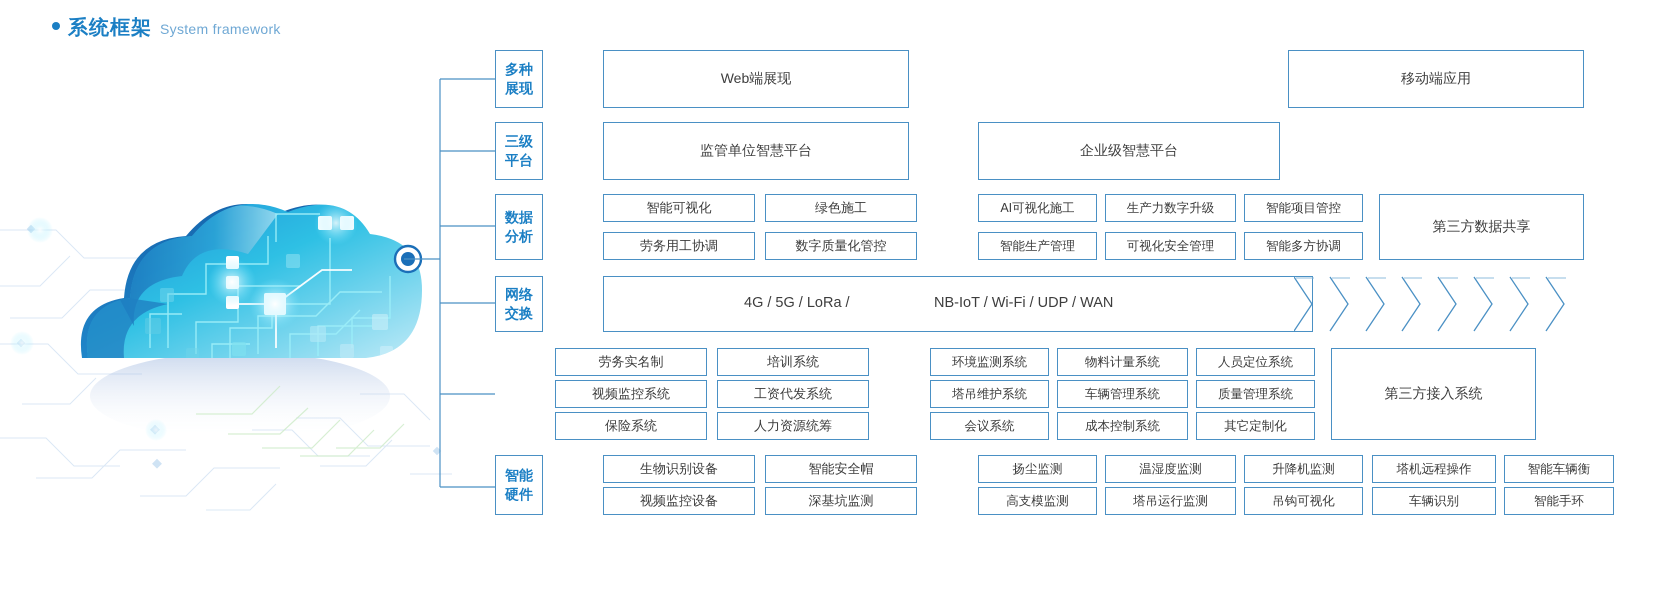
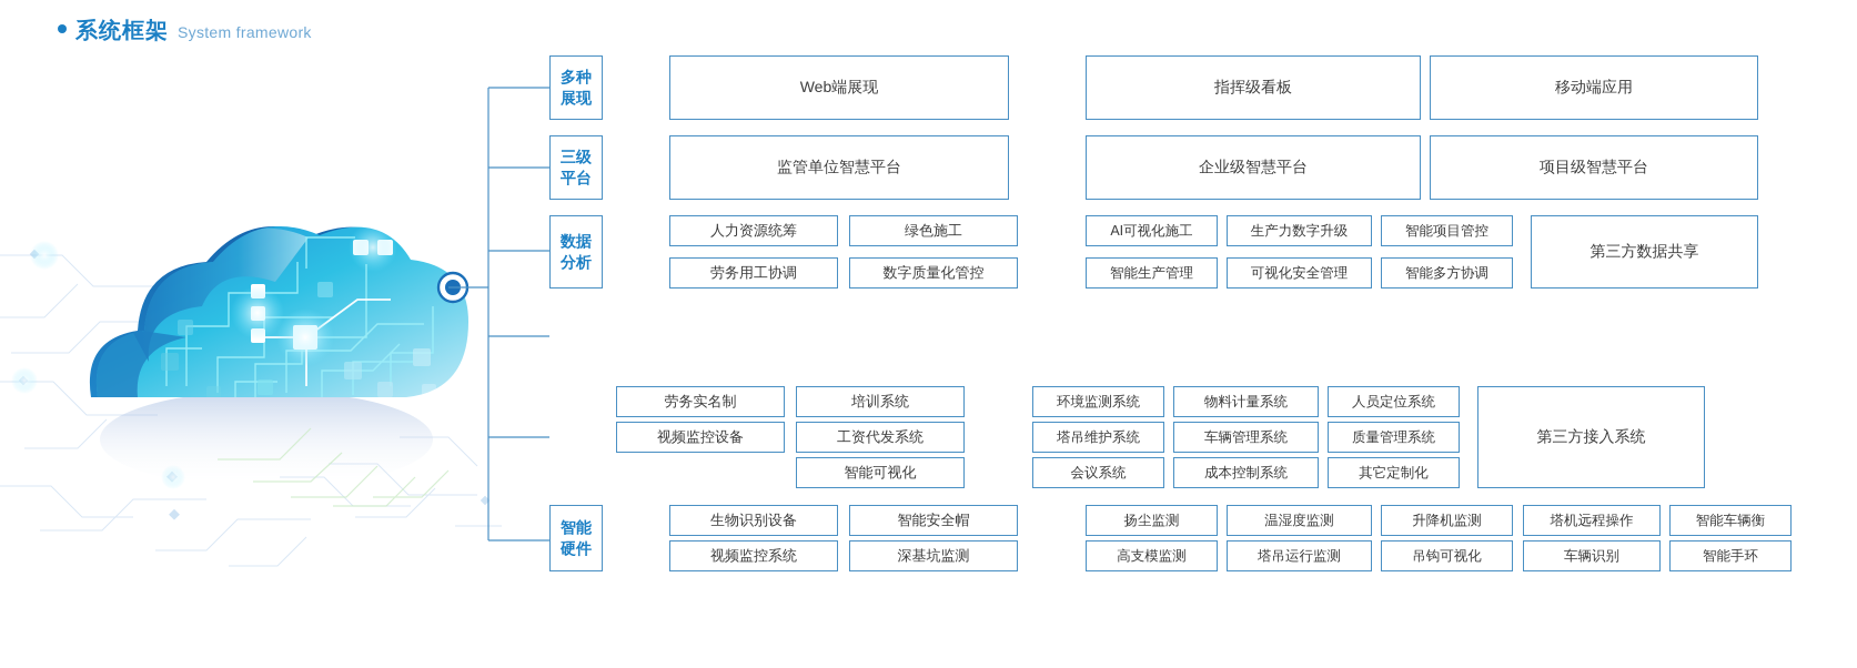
  系统框架
  System framework
  多种
  展现
  Web端展现
+ 指挥级看板
  移动端应用
  三级
  平台
  监管单位智慧平台
  企业级智慧平台
+ 项目级智慧平台
  数据
  分析
- 智能可视化
+ 人力资源统筹
  绿色施工
  劳务用工协调
  数字质量化管控
  AI可视化施工
  生产力数字升级
  智能项目管控
  智能生产管理
  可视化安全管理
  智能多方协调
  第三方数据共享
- 网络
- 交换
- 4G / 5G / LoRa /
- NB-IoT / Wi-Fi / UDP / WAN
  劳务实名制
  培训系统
- 视频监控系统
+ 视频监控设备
  工资代发系统
- 保险系统
- 人力资源统筹
+ 智能可视化
  环境监测系统
  物料计量系统
  人员定位系统
  塔吊维护系统
  车辆管理系统
  质量管理系统
  会议系统
  成本控制系统
  其它定制化
  第三方接入系统
  智能
  硬件
  生物识别设备
  智能安全帽
- 视频监控设备
+ 视频监控系统
  深基坑监测
  扬尘监测
  温湿度监测
  升降机监测
  高支模监测
  塔吊运行监测
  吊钩可视化
  塔机远程操作
  智能车辆衡
  车辆识别
  智能手环
